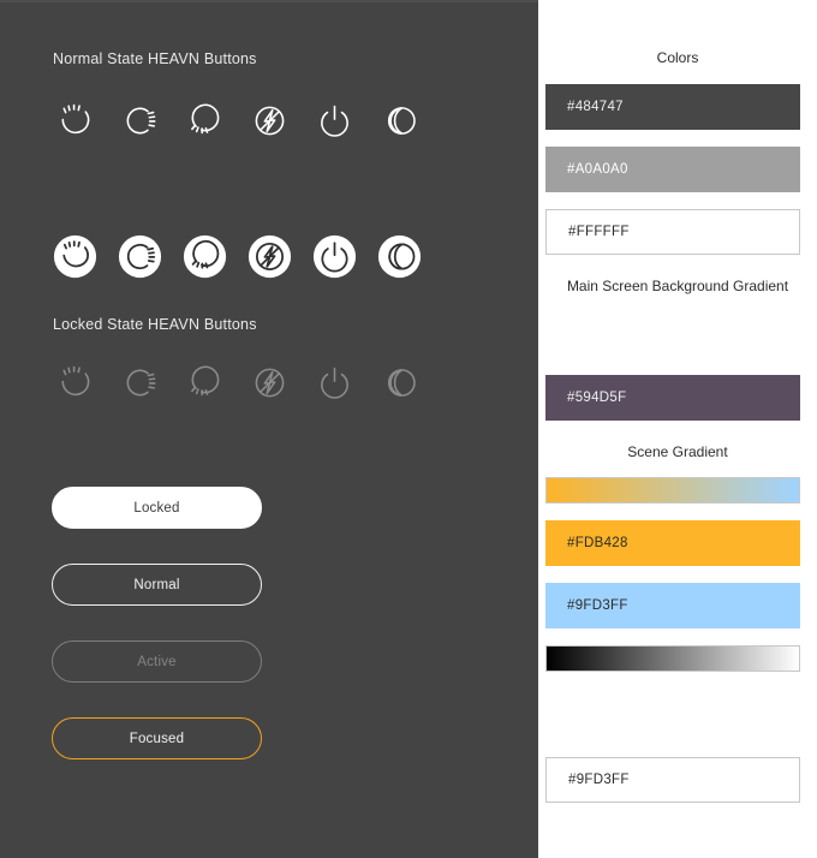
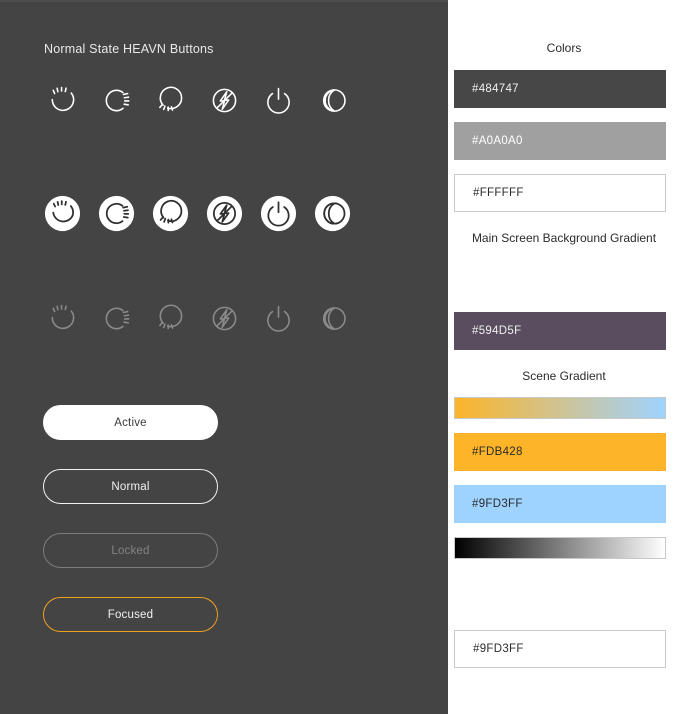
  Normal State HEAVN Buttons
- Locked State HEAVN Buttons
- Locked
+ Active
  Normal
- Active
+ Locked
  Focused
  Colors
  #484747
  #A0A0A0
  #FFFFFF
  Main Screen Background Gradient
  #594D5F
  Scene Gradient
  #FDB428
  #9FD3FF
  #9FD3FF
